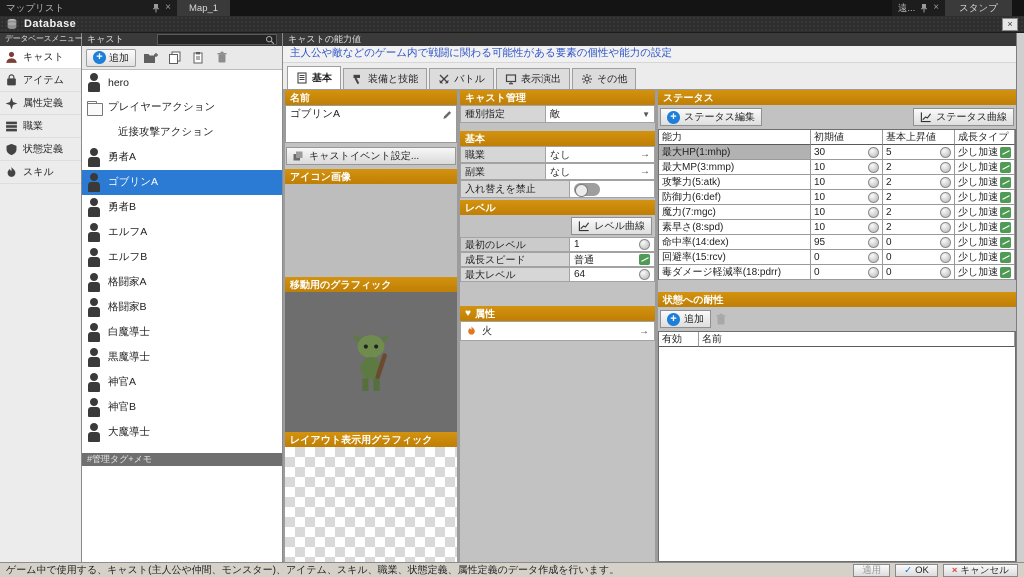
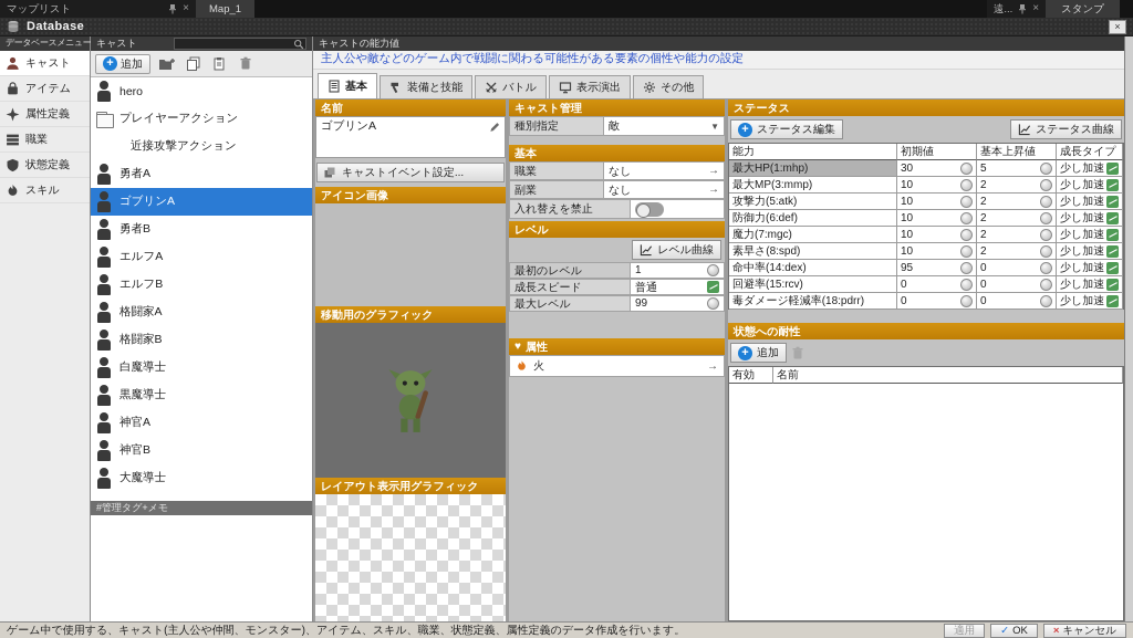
  マップリスト
  ×
  Map_1
  遠...
  ×
  スタンプ
  Database
  ×
  データベースメニュー
  キャスト
  アイテム
  属性定義
  職業
  状態定義
  スキル
  キャスト
  追加
  hero
  プレイヤーアクション
  近接攻撃アクション
  勇者A
  ゴブリンA
  勇者B
  エルフA
  エルフB
  格闘家A
  格闘家B
  白魔導士
  黒魔導士
  神官A
  神官B
  大魔導士
  #管理タグ+メモ
  キャストの能力値
  主人公や敵などのゲーム内で戦闘に関わる可能性がある要素の個性や能力の設定
  基本
  装備と技能
  バトル
  表示演出
  その他
  名前
  ゴブリンA
  キャストイベント設定...
  アイコン画像
  移動用のグラフィック
  レイアウト表示用グラフィック
  キャスト管理
  種別指定
  敵
  ▼
  基本
  職業
  なし
  →
  副業
  なし
  →
  入れ替えを禁止
  レベル
  レベル曲線
  最初のレベル
  1
  成長スピード
  普通
  最大レベル
- 64
+ 99
  ♥
  属性
  火
  →
  ステータス
  ステータス編集
  ステータス曲線
  能力
  初期値
  基本上昇値
  成長タイプ
  最大HP(1:mhp)
  30
  5
  少し加速
  最大MP(3:mmp)
  10
  2
  少し加速
  攻撃力(5:atk)
  10
  2
  少し加速
  防御力(6:def)
  10
  2
  少し加速
  魔力(7:mgc)
  10
  2
  少し加速
  素早さ(8:spd)
  10
  2
  少し加速
  命中率(14:dex)
  95
  0
  少し加速
  回避率(15:rcv)
  0
  0
  少し加速
  毒ダメージ軽減率(18:pdrr)
  0
  0
  少し加速
  状態への耐性
  追加
  有効
  名前
  ゲーム中で使用する、キャスト(主人公や仲間、モンスター)、アイテム、スキル、職業、状態定義、属性定義のデータ作成を行います。
  適用
  ✓
  OK
  ×
  キャンセル
